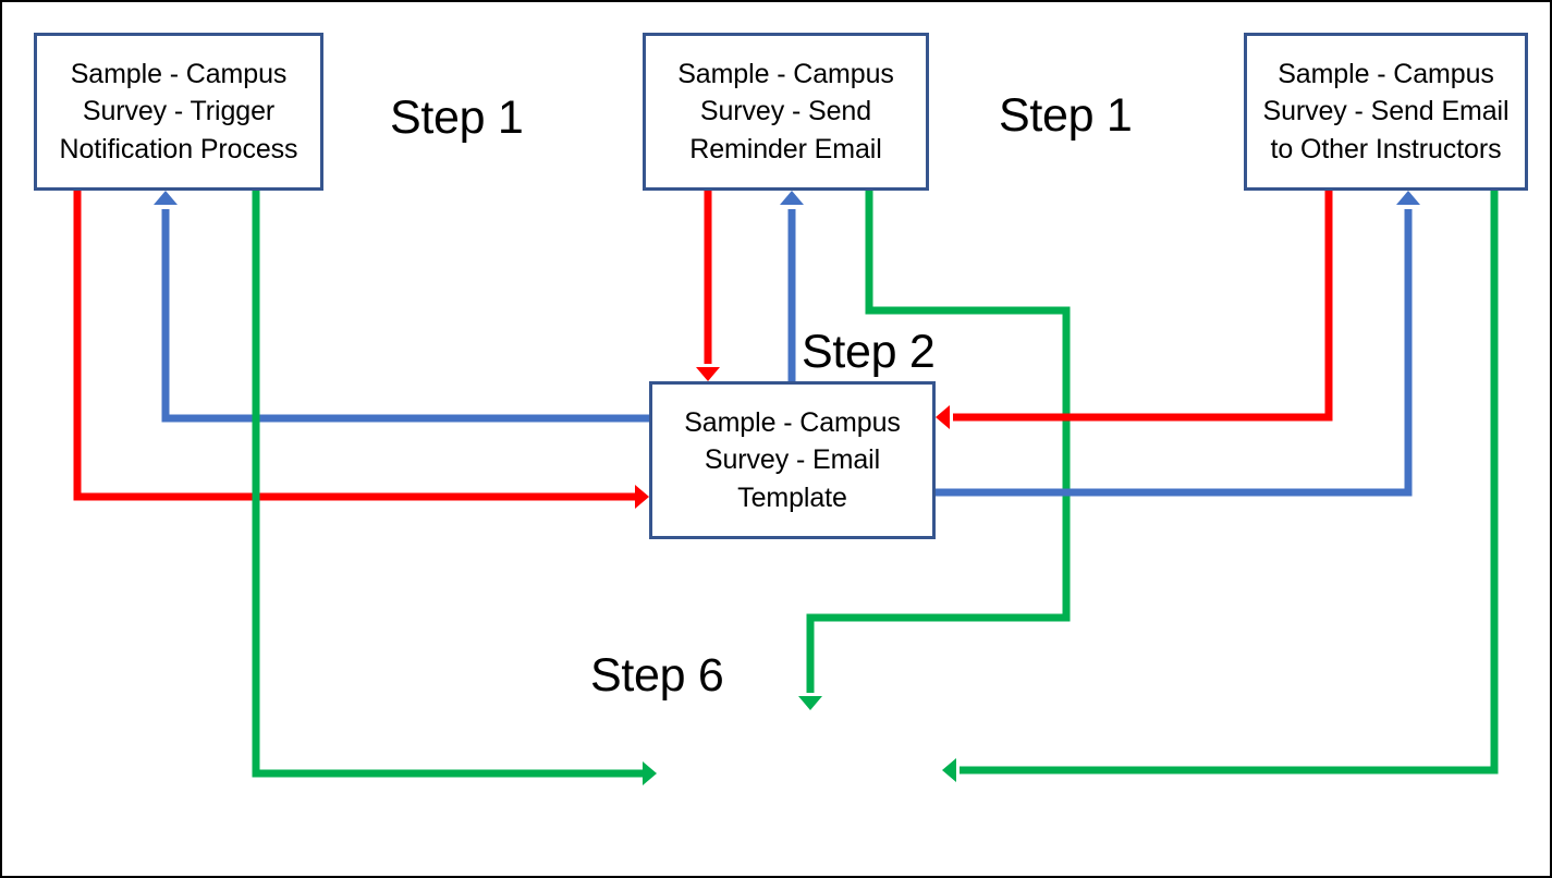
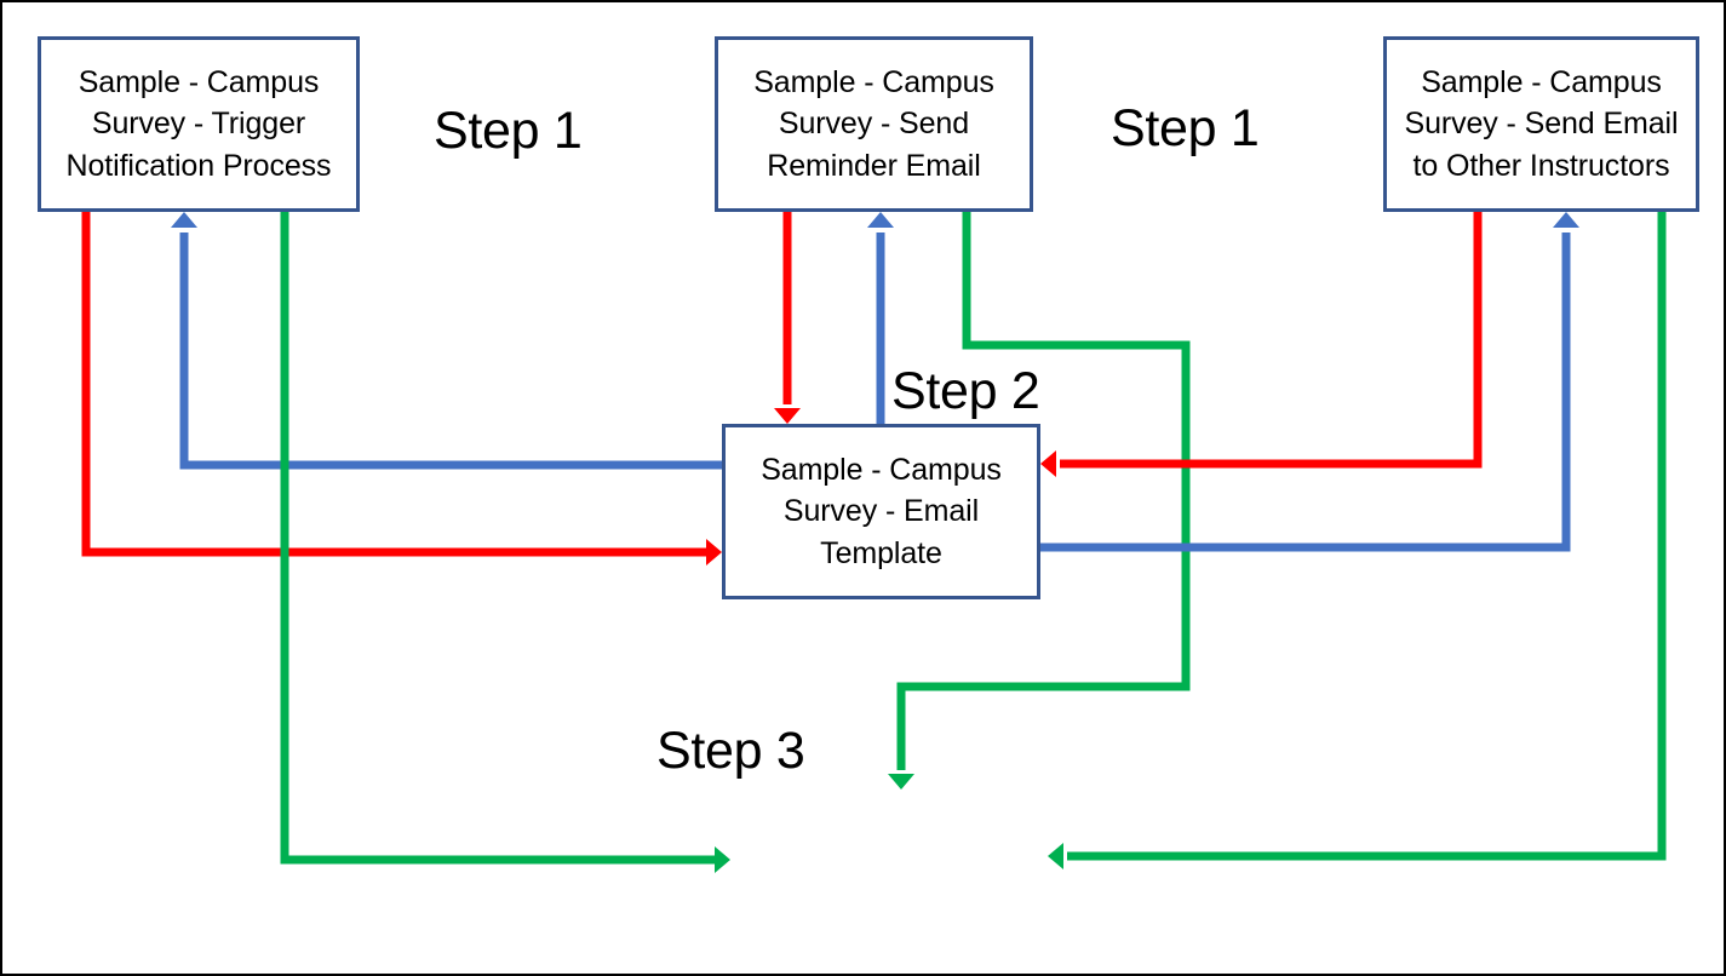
  Sample - Campus
  Survey - Trigger
  Notification Process
  Sample - Campus
  Survey - Send
  Reminder Email
  Sample - Campus
  Survey - Send Email
  to Other Instructors
  Sample - Campus
  Survey - Email
  Template
  Step 1
  Step 1
  Step 2
- Step 6
+ Step 3
